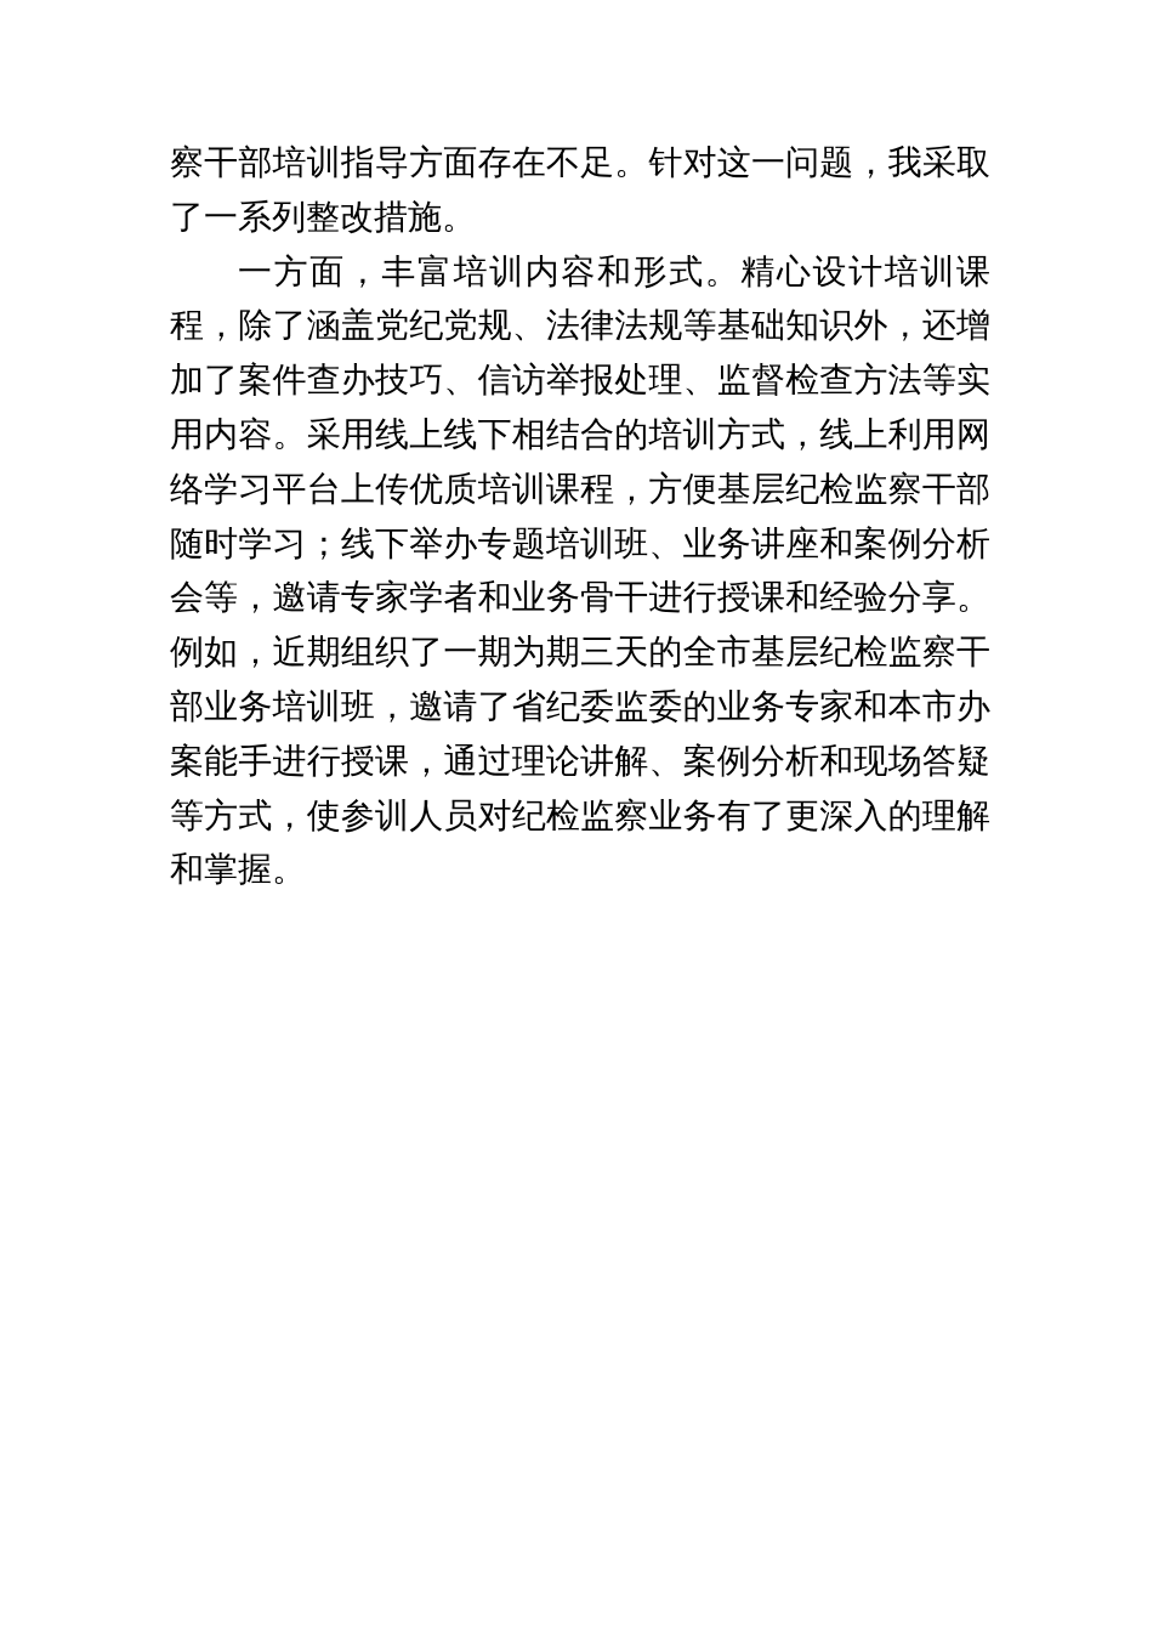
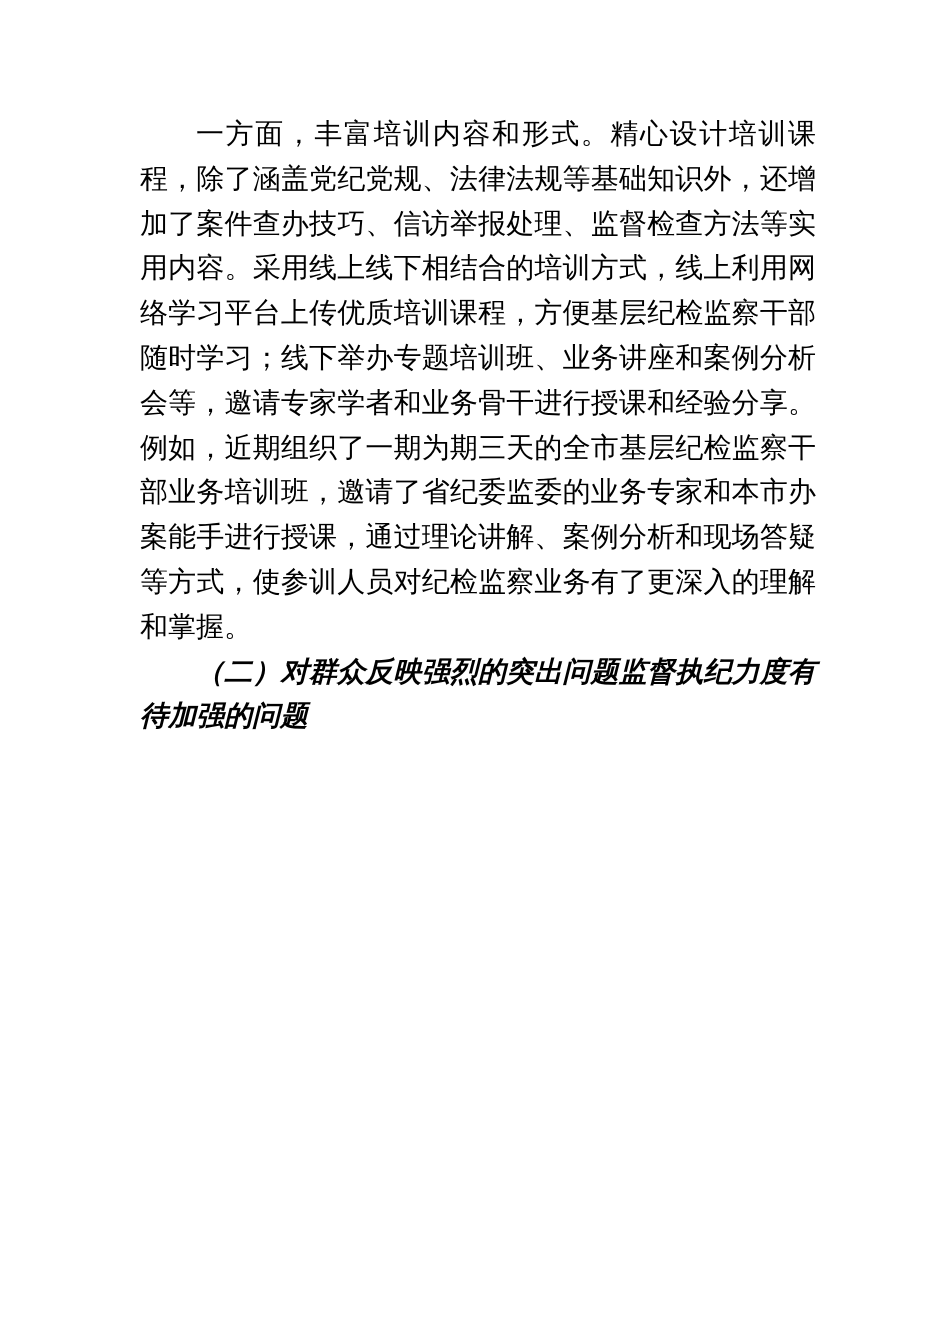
- 察干部培训指导方面存在不足。针对这一问题，我采取了一系列整改措施。
  一方面，丰富培训内容和形式。精心设计培训课程，除了涵盖党纪党规、法律法规等基础知识外，还增加了案件查办技巧、信访举报处理、监督检查方法等实用内容。采用线上线下相结合的培训方式，线上利用网络学习平台上传优质培训课程，方便基层纪检监察干部随时学习；线下举办专题培训班、业务讲座和案例分析会等，邀请专家学者和业务骨干进行授课和经验分享。例如，近期组织了一期为期三天的全市基层纪检监察干部业务培训班，邀请了省纪委监委的业务专家和本市办案能手进行授课，通过理论讲解、案例分析和现场答疑等方式，使参训人员对纪检监察业务有了更深入的理解和掌握。
+ （二）对群众反映强烈的突出问题监督执纪力度有待加强的问题
